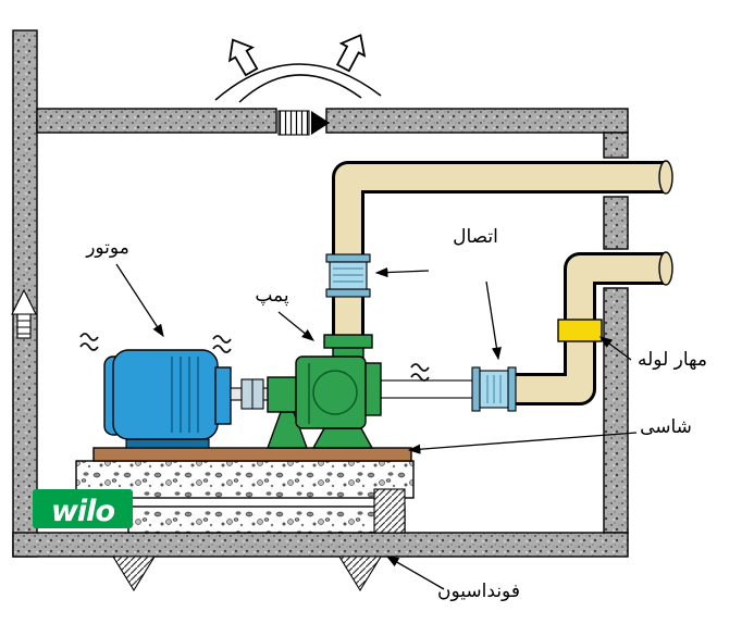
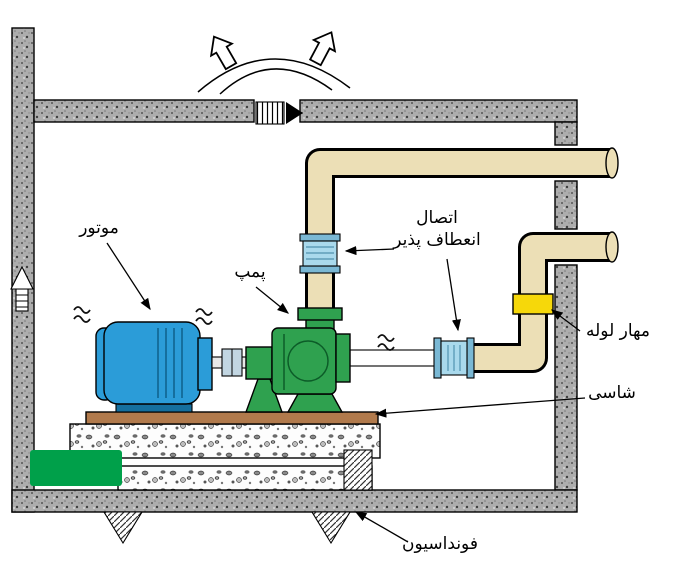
- wilo
  موتور
  پمپ
  اتصال
+ انعطاف پذیر
  مهار لوله
  شاسی
  فونداسیون
